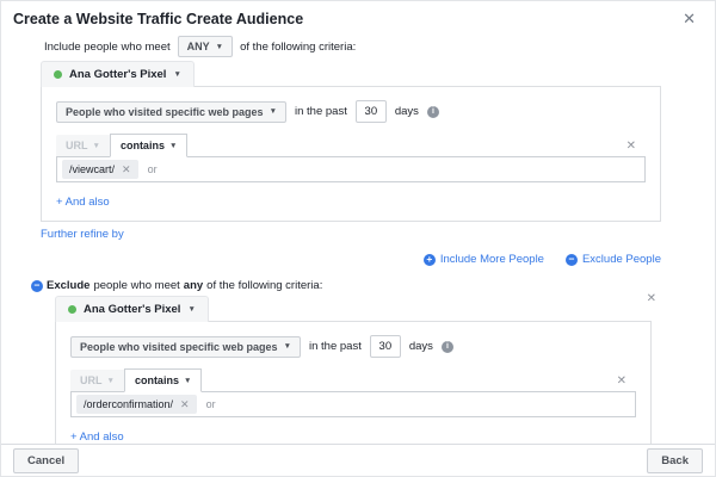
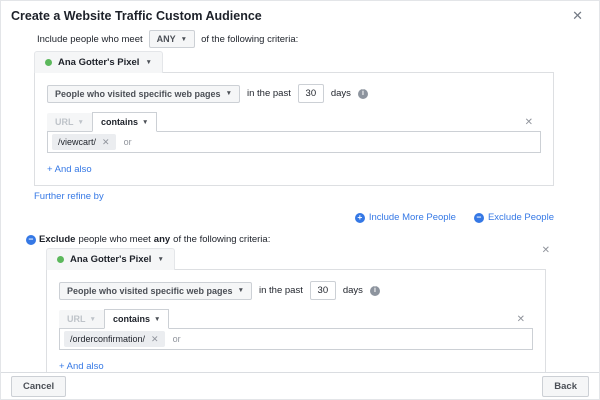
- Create a Website Traffic Create Audience
+ Create a Website Traffic Custom Audience
  ✕
  Include people who meet
  ANY
  of the following criteria:
  Ana Gotter's Pixel
  People who visited specific web pages
  in the past
  30
  days
  URL
  contains
  ✕
  /viewcart/
  ✕
  or
  + And also
  Further refine by
  +
  Include More People
  −
  Exclude People
  −
  Exclude
  people who meet
  any
  of the following criteria:
  ✕
  Ana Gotter's Pixel
  People who visited specific web pages
  in the past
  30
  days
  URL
  contains
  ✕
  /orderconfirmation/
  ✕
  or
  + And also
  Cancel
  Back
